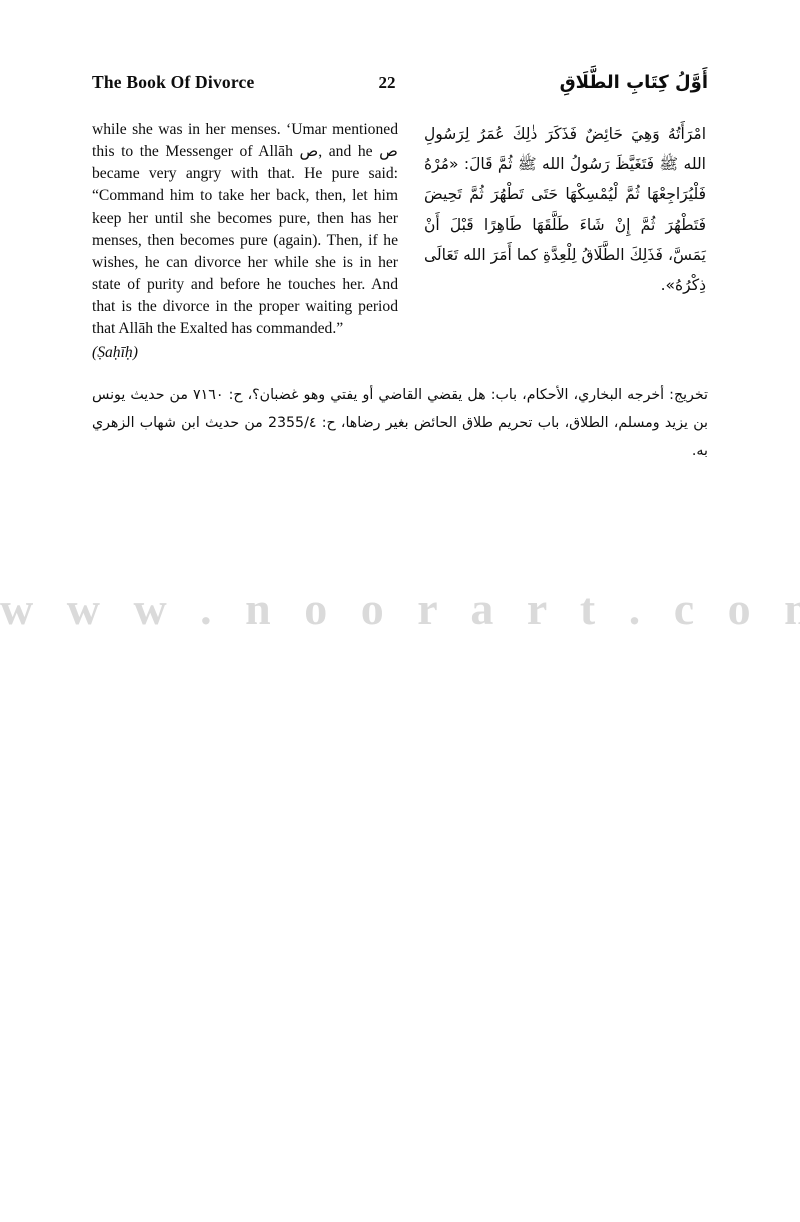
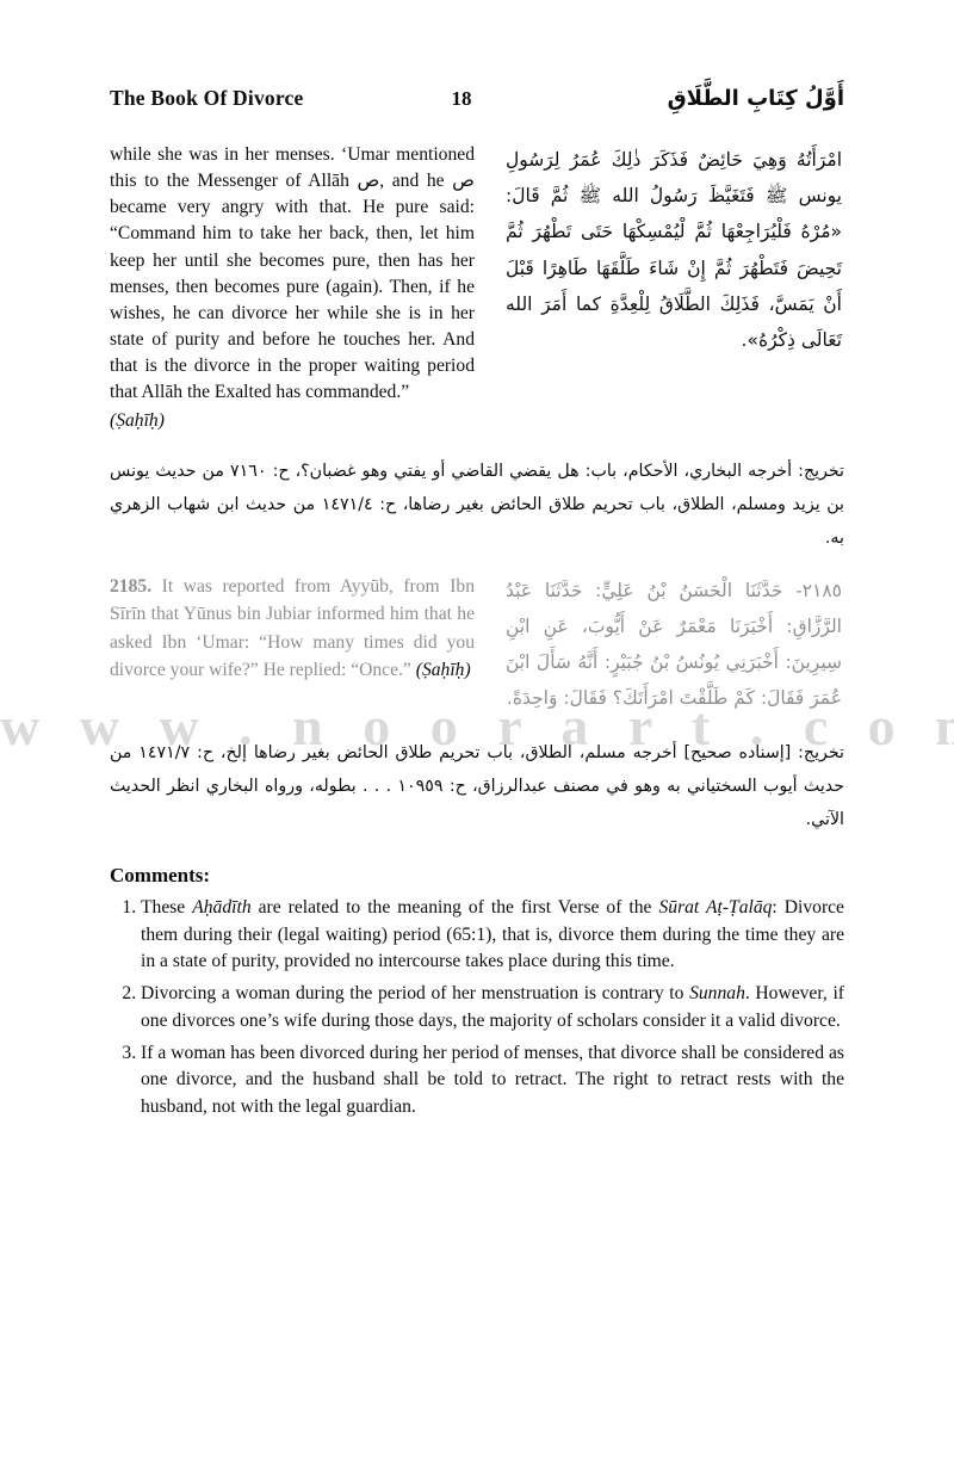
  The Book Of Divorce
- 22
+ 18
  أَوَّلُ كِتَابِ الطَّلَاقِ
  while she was in her menses. ‘Umar mentioned this to the Messenger of Allāh ص, and he ص became very angry with that. He pure said: “Command him to take her back, then, let him keep her until she becomes pure, then has her menses, then becomes pure (again). Then, if he wishes, he can divorce her while she is in her state of purity and before he touches her. And that is the divorce in the proper waiting period that Allāh the Exalted has commanded.”
  (Ṣaḥīḥ)
- امْرَأَتُهُ وَهِيَ حَائِضٌ فَذَكَرَ ذٰلِكَ عُمَرُ لِرَسُولِ الله ﷺ فَتَغَيَّظَ رَسُولُ الله ﷺ ثُمَّ قَالَ: «مُرْهُ فَلْيُرَاجِعْهَا ثُمَّ لْيُمْسِكْهَا حَتَى تَطْهُرَ ثُمَّ تَحِيضَ فَتَطْهُرَ ثُمَّ إِنْ شَاءَ طَلَّقَهَا طَاهِرًا قَبْلَ أَنْ يَمَسَّ، فَذَلِكَ الطَّلَاقُ لِلْعِدَّةِ كما أَمَرَ الله تَعَالَى ذِكْرُهُ».
+ امْرَأَتُهُ وَهِيَ حَائِضٌ فَذَكَرَ ذٰلِكَ عُمَرُ لِرَسُولِ يونس ﷺ فَتَغَيَّظَ رَسُولُ الله ﷺ ثُمَّ قَالَ: «مُرْهُ فَلْيُرَاجِعْهَا ثُمَّ لْيُمْسِكْهَا حَتَى تَطْهُرَ ثُمَّ تَحِيضَ فَتَطْهُرَ ثُمَّ إِنْ شَاءَ طَلَّقَهَا طَاهِرًا قَبْلَ أَنْ يَمَسَّ، فَذَلِكَ الطَّلَاقُ لِلْعِدَّةِ كما أَمَرَ الله تَعَالَى ذِكْرُهُ».
- تخريج: أخرجه البخاري، الأحكام، باب: هل يقضي القاضي أو يفتي وهو غضبان؟، ح: ٧١٦٠ من حديث يونس بن يزيد ومسلم، الطلاق، باب تحريم طلاق الحائض بغير رضاها، ح: 2355/٤ من حديث ابن شهاب الزهري به.
+ تخريج: أخرجه البخاري، الأحكام، باب: هل يقضي القاضي أو يفتي وهو غضبان؟، ح: ٧١٦٠ من حديث يونس بن يزيد ومسلم، الطلاق، باب تحريم طلاق الحائض بغير رضاها، ح: ١٤٧١/٤ من حديث ابن شهاب الزهري به.
+ 2185. It was reported from Ayyūb, from Ibn Sīrīn that Yūnus bin Jubiar informed him that he asked Ibn ‘Umar: “How many times did you divorce your wife?” He replied: “Once.” (Ṣaḥīḥ)
+ ٢١٨٥- حَدَّثَنَا الْحَسَنُ بْنُ عَلِيٍّ: حَدَّثَنَا عَبْدُ الرَّزَّاقِ: أَخْبَرَنَا مَعْمَرٌ عَنْ أَيُّوبَ، عَنِ ابْنِ سِيرِينَ: أَخْبَرَنِي يُونُسُ بْنُ جُبَيْرٍ: أَنَّهُ سَأَلَ ابْنَ عُمَرَ فَقَالَ: كَمْ طَلَّقْتَ امْرَأَتَكَ؟ فَقَالَ: وَاحِدَةً.
+ تخريج: [إسناده صحيح] أخرجه مسلم، الطلاق، باب تحريم طلاق الحائض بغير رضاها إلخ، ح: ١٤٧١/٧ من حديث أيوب السختياني به وهو في مصنف عبدالرزاق، ح: ١٠٩٥٩ . . . بطوله، ورواه البخاري انظر الحديث الآتي.
+ Comments:
+ These Aḥādīth are related to the meaning of the first Verse of the Sūrat Aṭ-Ṭalāq: Divorce them during their (legal waiting) period (65:1), that is, divorce them during the time they are in a state of purity, provided no intercourse takes place during this time.
+ Divorcing a woman during the period of her menstruation is contrary to Sunnah. However, if one divorces one’s wife during those days, the majority of scholars consider it a valid divorce.
+ If a woman has been divorced during her period of menses, that divorce shall be considered as one divorce, and the husband shall be told to retract. The right to retract rests with the husband, not with the legal guardian.
  w w w . n o o r a r t . c o
